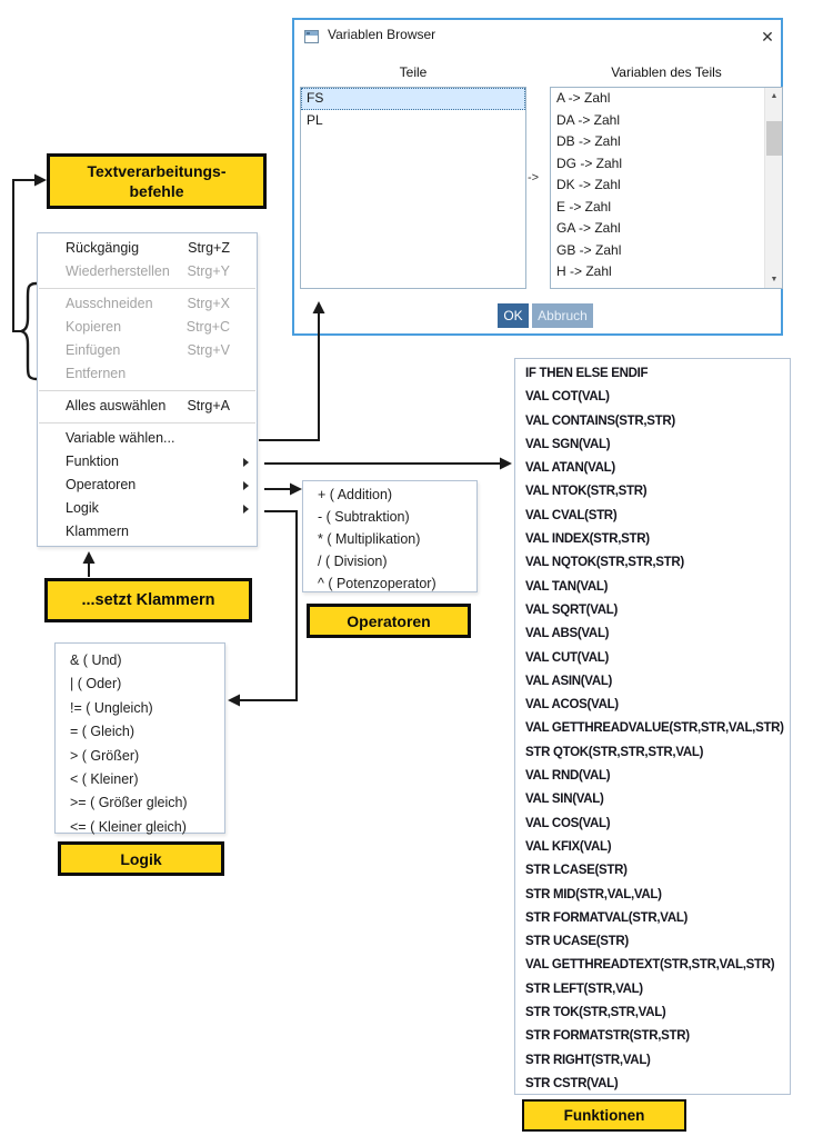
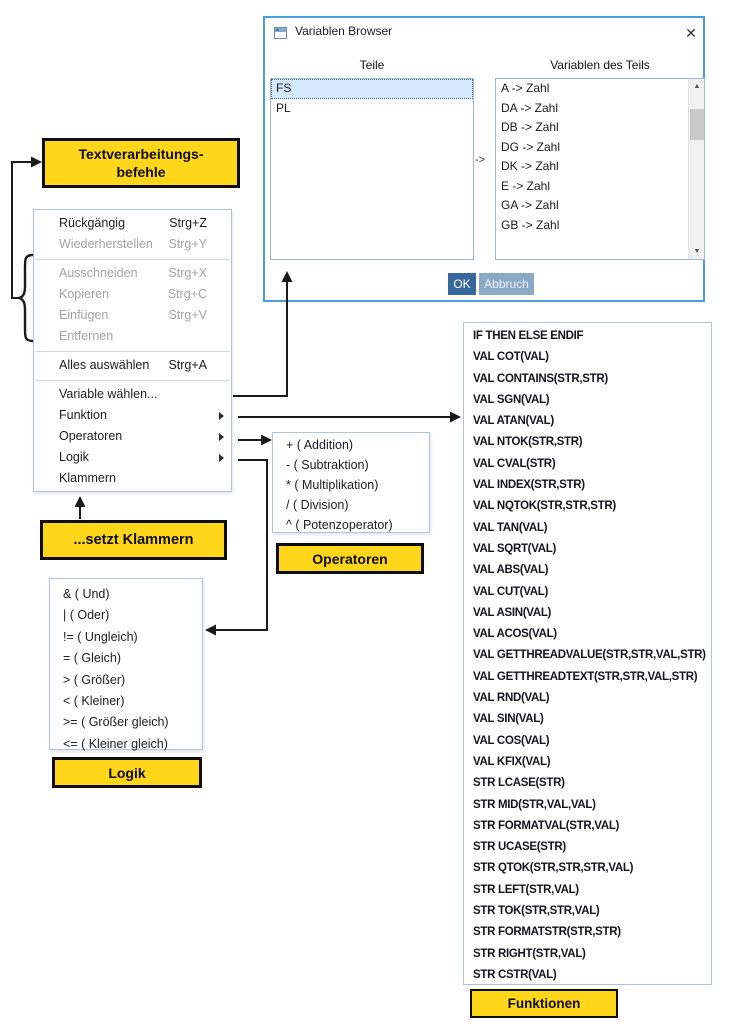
  Variablen Browser
  ✕
  Teile
  Variablen des Teils
  FS
  PL
  ->
  A -> Zahl
  DA -> Zahl
  DB -> Zahl
  DG -> Zahl
  DK -> Zahl
  E -> Zahl
  GA -> Zahl
  GB -> Zahl
- H -> Zahl
  OK
  Abbruch
  Rückgängig
  Strg+Z
  Wiederherstellen
  Strg+Y
  Ausschneiden
  Strg+X
  Kopieren
  Strg+C
  Einfügen
  Strg+V
  Entfernen
  Alles auswählen
  Strg+A
  Variable wählen...
  Funktion
  Operatoren
  Logik
  Klammern
  + ( Addition)
  - ( Subtraktion)
  * ( Multiplikation)
  / ( Division)
  ^ ( Potenzoperator)
  & ( Und)
  | ( Oder)
  != ( Ungleich)
  = ( Gleich)
  > ( Größer)
  < ( Kleiner)
  >= ( Größer gleich)
  <= ( Kleiner gleich)
  IF THEN ELSE ENDIF
  VAL COT(VAL)
  VAL CONTAINS(STR,STR)
  VAL SGN(VAL)
  VAL ATAN(VAL)
  VAL NTOK(STR,STR)
  VAL CVAL(STR)
  VAL INDEX(STR,STR)
  VAL NQTOK(STR,STR,STR)
  VAL TAN(VAL)
  VAL SQRT(VAL)
  VAL ABS(VAL)
  VAL CUT(VAL)
  VAL ASIN(VAL)
  VAL ACOS(VAL)
  VAL GETTHREADVALUE(STR,STR,VAL,STR)
- STR QTOK(STR,STR,STR,VAL)
+ VAL GETTHREADTEXT(STR,STR,VAL,STR)
  VAL RND(VAL)
  VAL SIN(VAL)
  VAL COS(VAL)
  VAL KFIX(VAL)
  STR LCASE(STR)
  STR MID(STR,VAL,VAL)
  STR FORMATVAL(STR,VAL)
  STR UCASE(STR)
- VAL GETTHREADTEXT(STR,STR,VAL,STR)
+ STR QTOK(STR,STR,STR,VAL)
  STR LEFT(STR,VAL)
  STR TOK(STR,STR,VAL)
  STR FORMATSTR(STR,STR)
  STR RIGHT(STR,VAL)
  STR CSTR(VAL)
  Textverarbeitungs-
  befehle
  ...setzt Klammern
  Operatoren
  Logik
  Funktionen
